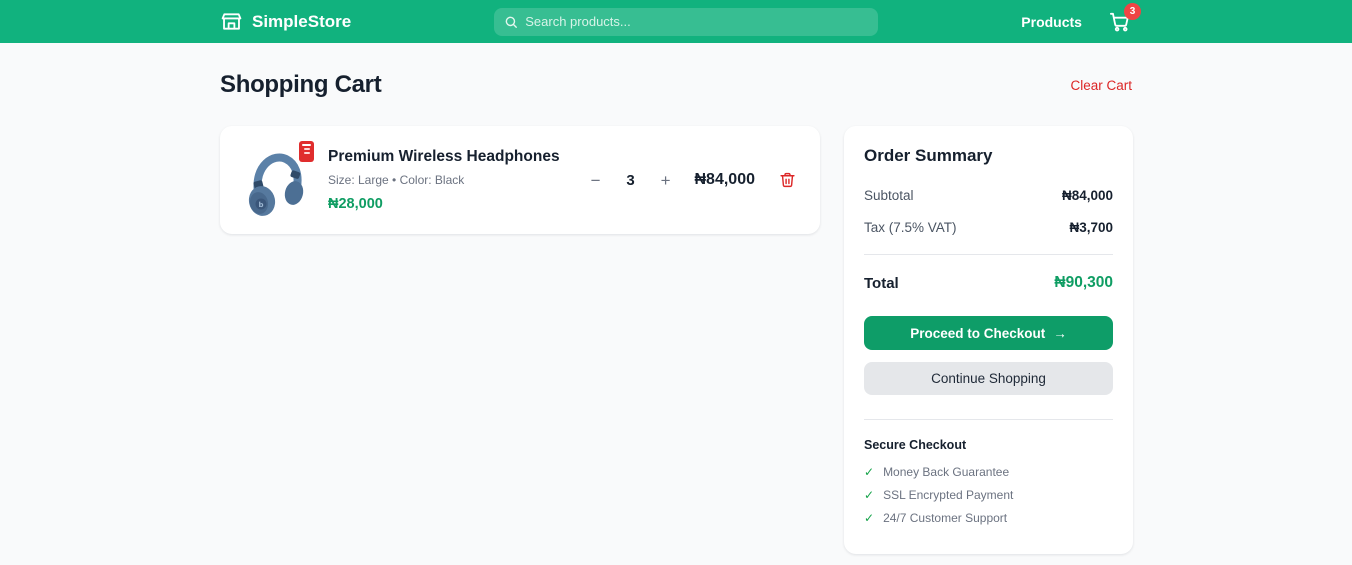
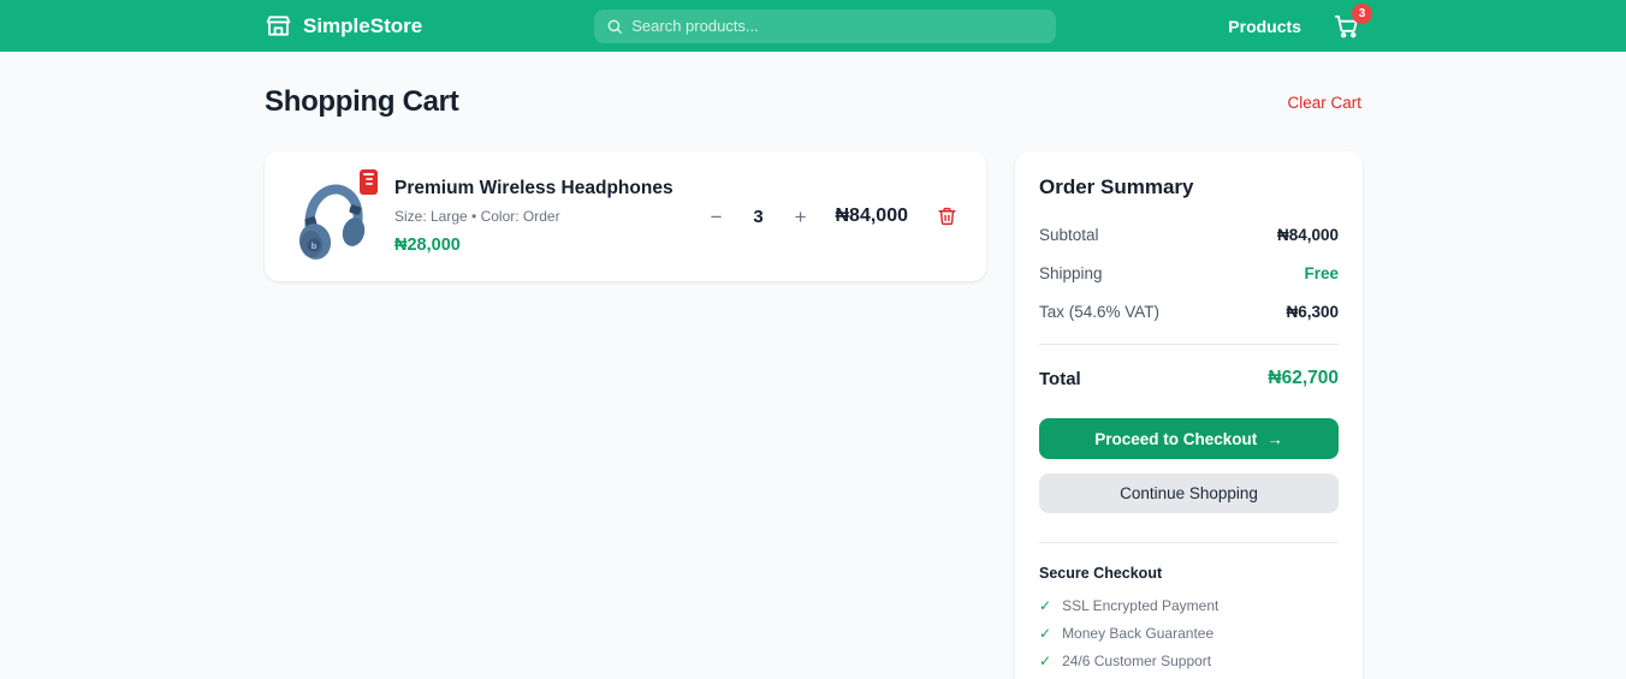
  SimpleStore
  Search products...
  Products
  3
  Shopping Cart
  Clear Cart
  b
  Premium Wireless Headphones
- Size: Large • Color: Black
+ Size: Large • Color: Order
  ₦28,000
  −
  3
  +
  ₦84,000
  Order Summary
  Subtotal
  ₦84,000
+ Shipping
+ Free
- Tax (7.5% VAT)
+ Tax (54.6% VAT)
- ₦3,700
+ ₦6,300
  Total
- ₦90,300
+ ₦62,700
  Proceed to Checkout
  →
  Continue Shopping
  Secure Checkout
  ✓
- Money Back Guarantee
+ SSL Encrypted Payment
  ✓
- SSL Encrypted Payment
+ Money Back Guarantee
  ✓
- 24/7 Customer Support
+ 24/6 Customer Support
